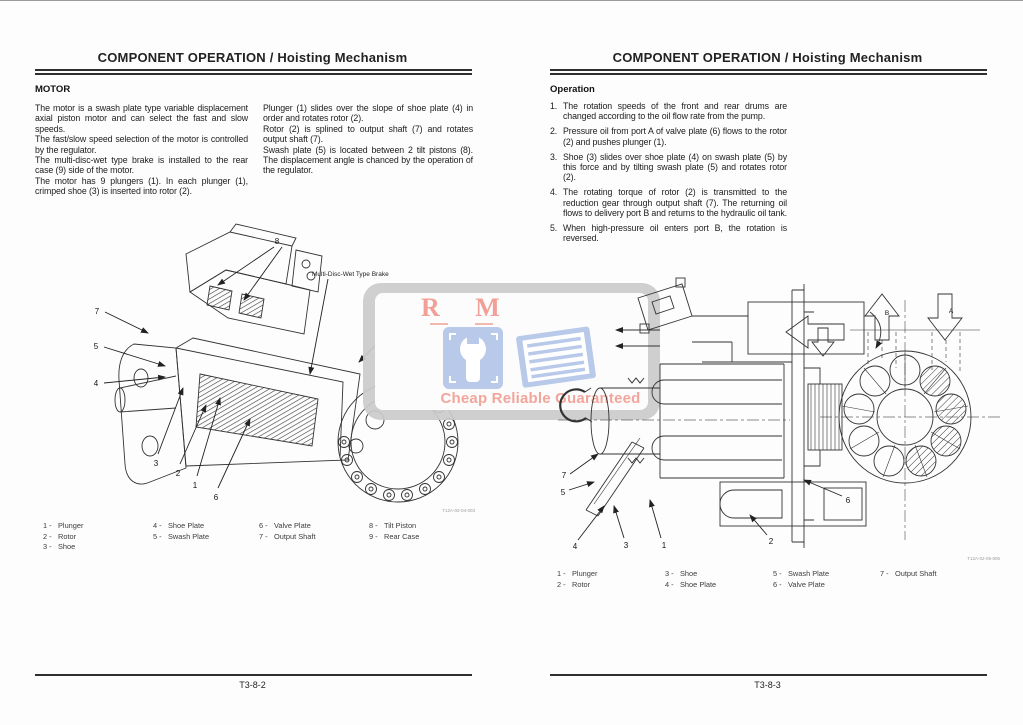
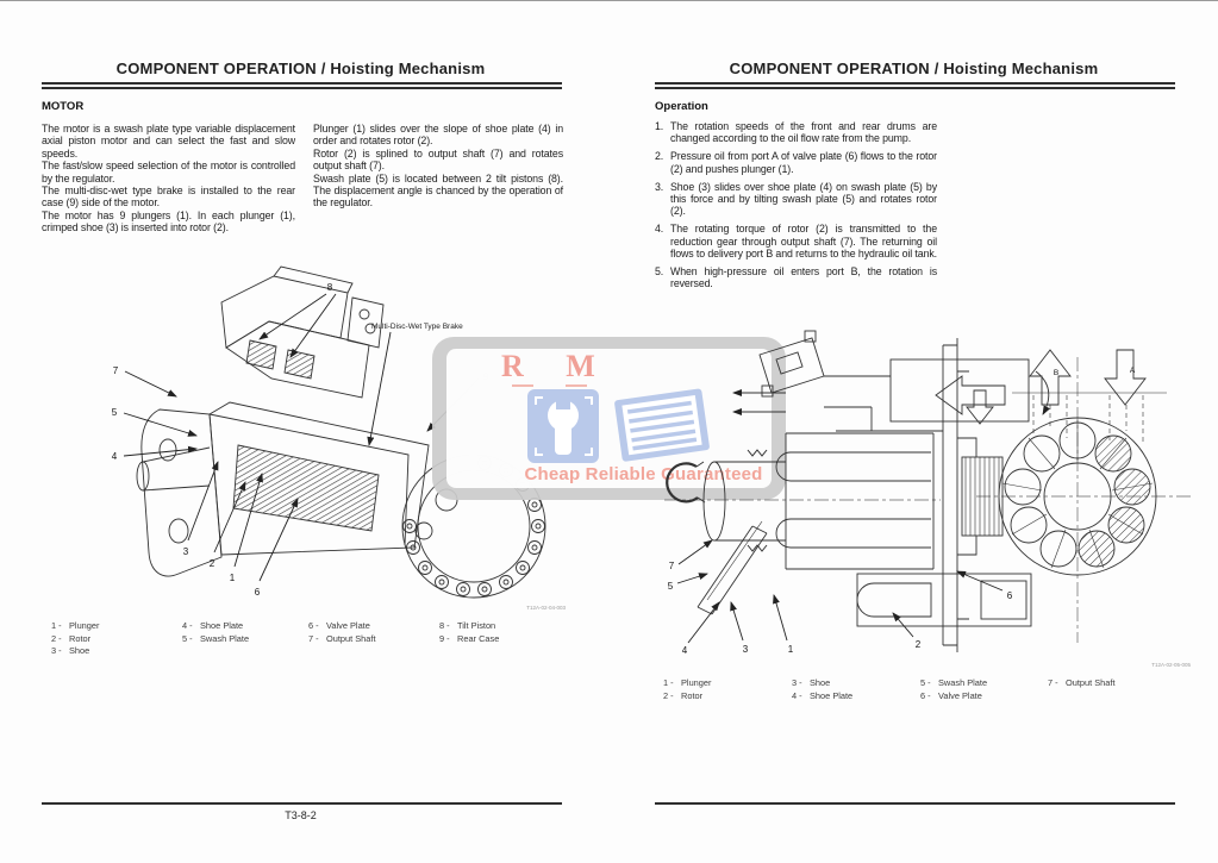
  COMPONENT OPERATION / Hoisting Mechanism
  MOTOR
  The motor is a swash plate type variable displacement axial piston motor and can select the fast and slow speeds.
  The fast/slow speed selection of the motor is controlled by the regulator.
  The multi-disc-wet type brake is installed to the rear case (9) side of the motor.
  The motor has 9 plungers (1). In each plunger (1), crimped shoe (3) is inserted into rotor (2).
  Plunger (1) slides over the slope of shoe plate (4) in order and rotates rotor (2).
  Rotor (2) is splined to output shaft (7) and rotates output shaft (7).
  Swash plate (5) is located between 2 tilt pistons (8). The displacement angle is chanced by the operation of the regulator.
  8
  7
  5
  4
  3
  2
  1
  6
  1 - Plunger
  2 - Rotor
  3 - Shoe
  4 - Shoe Plate
  5 - Swash Plate
  6 - Valve Plate
  7 - Output Shaft
  8 - Tilt Piston
  9 - Rear Case
  T3-8-2
  COMPONENT OPERATION / Hoisting Mechanism
  Operation
  1.
  The rotation speeds of the front and rear drums are changed according to the oil flow rate from the pump.
  2.
  Pressure oil from port A of valve plate (6) flows to the rotor (2) and pushes plunger (1).
  3.
  Shoe (3) slides over shoe plate (4) on swash plate (5) by this force and by tilting swash plate (5) and rotates rotor (2).
  4.
  The rotating torque of rotor (2) is transmitted to the reduction gear through output shaft (7). The returning oil flows to delivery port B and returns to the hydraulic oil tank.
  5.
  When high-pressure oil enters port B, the rotation is reversed.
  7
  5
  4
  3
  1
  2
  6
  1 - Plunger
  2 - Rotor
  3 - Shoe
  4 - Shoe Plate
  5 - Swash Plate
  6 - Valve Plate
  7 - Output Shaft
- T3-8-3
  R M
  Cheap Reliableuaranteed
